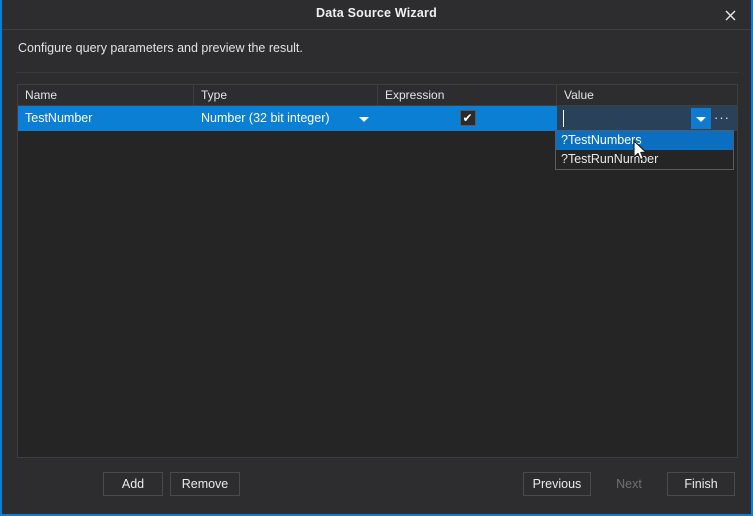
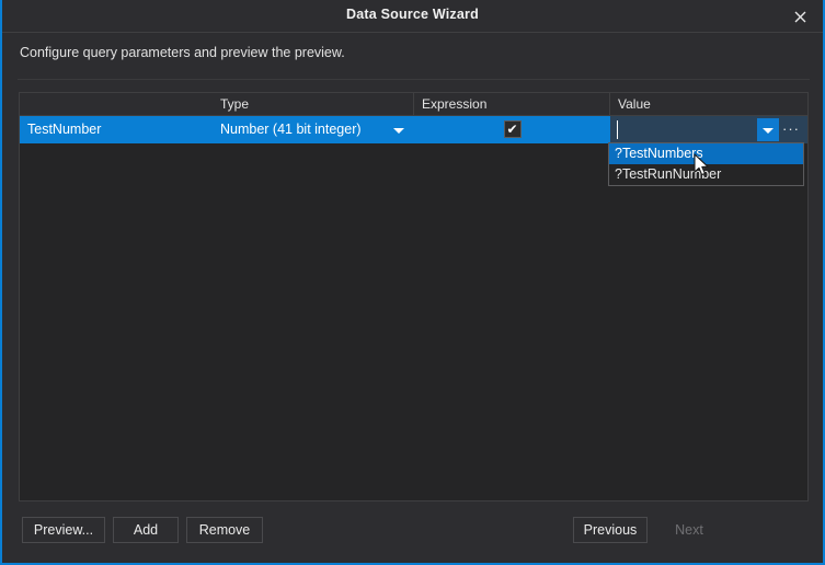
  Data Source Wizard
- Configure query parameters and preview the result.
+ Configure query parameters and preview the preview.
- Name
  Type
  Expression
  Value
  TestNumber
- Number (32 bit integer)
+ Number (41 bit integer)
  ✔
  ···
  ?TestNumbers
  ?TestRunNumber
+ Preview...
  Add
  Remove
  Previous
  Next
- Finish
